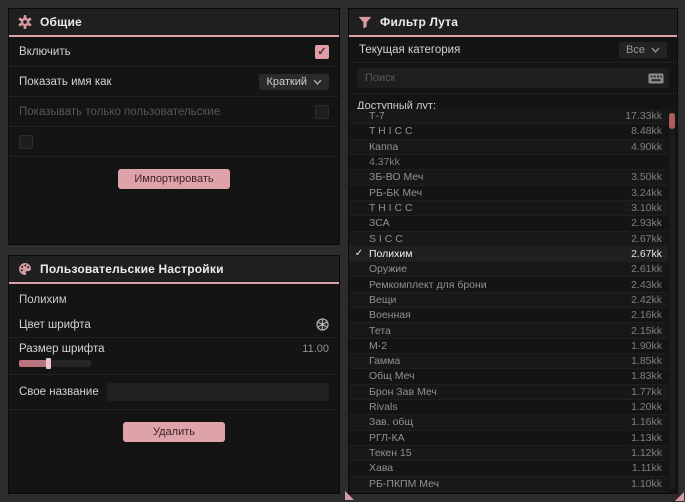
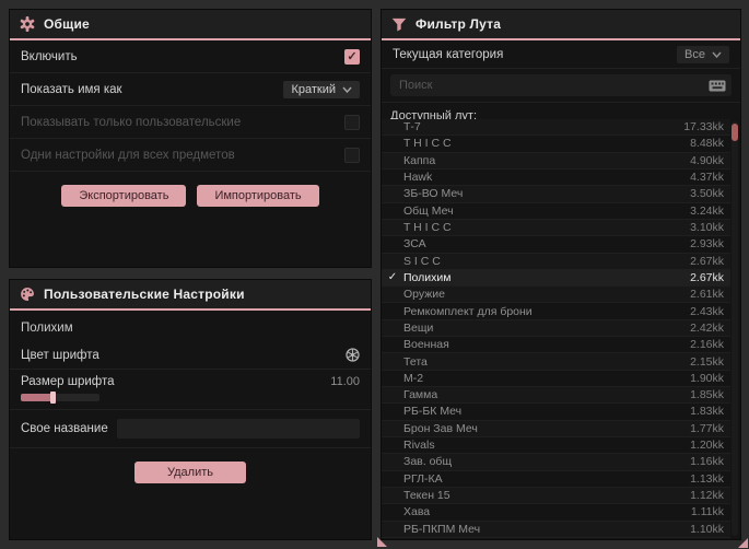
  Общие
  Включить
  ✓
  Показать имя как
  Краткий
  Показывать только пользовательские
+ Одни настройки для всех предметов
+ Экспортировать
  Импортировать
  Пользовательские Настройки
  Полихим
  Цвет шрифта
  Размер шрифта
  11.00
  Свое название
  Удалить
  Фильтр Лута
  Текущая категория
  Все
  Поиск
  Доступный лут:
  Т-7
  17.33kk
  T H I C C
  8.48kk
  Каппа
  4.90kk
+ Hawk
  4.37kk
  ЗБ-ВО Меч
  3.50kk
- РБ-БК Меч
+ Общ Меч
  3.24kk
  T H I C C
  3.10kk
  ЗСА
  2.93kk
  S I C C
  2.67kk
  ✓
  Полихим
  2.67kk
  Оружие
  2.61kk
  Ремкомплект для брони
  2.43kk
  Вещи
  2.42kk
  Военная
  2.16kk
  Тета
  2.15kk
  М-2
  1.90kk
  Гамма
  1.85kk
- Общ Меч
+ РБ-БК Меч
  1.83kk
  Брон Зав Меч
  1.77kk
  Rivals
  1.20kk
  Зав. общ
  1.16kk
  РГЛ-КА
  1.13kk
  Текен 15
  1.12kk
  Хава
  1.11kk
  РБ-ПКПМ Меч
  1.10kk
